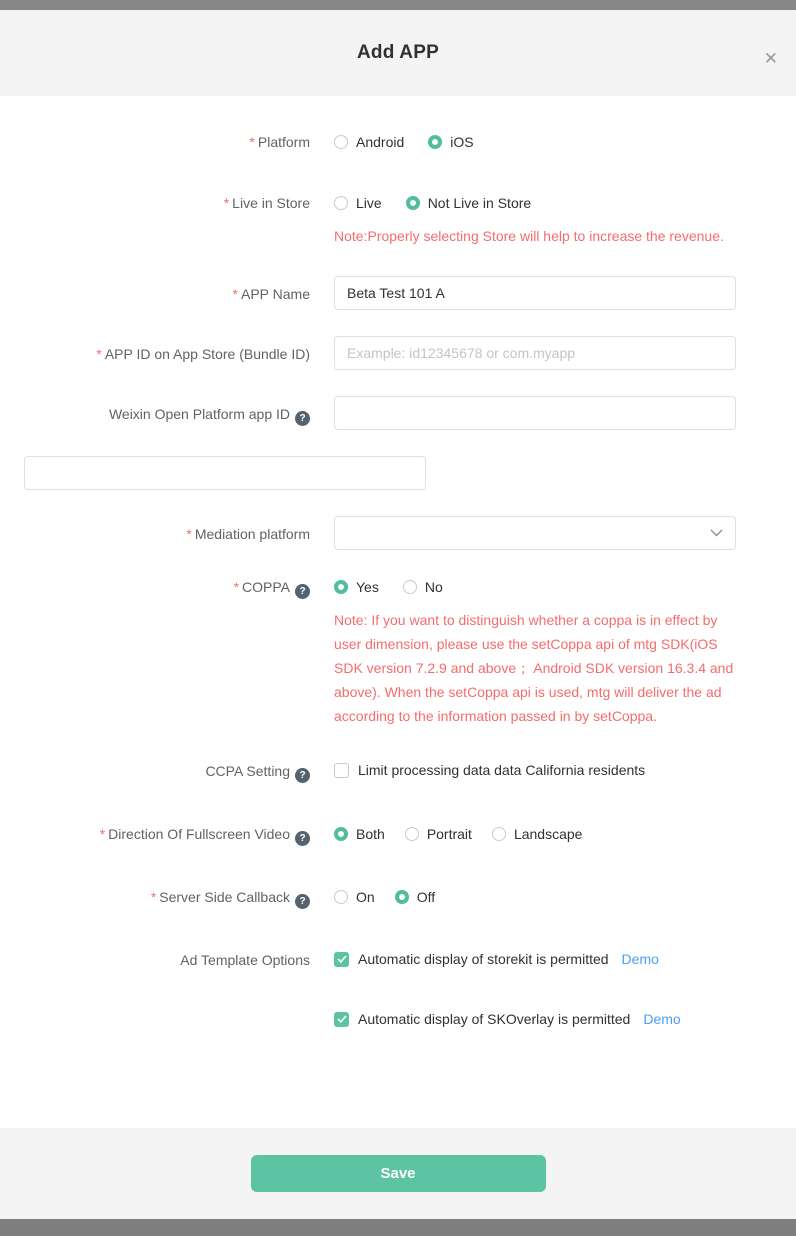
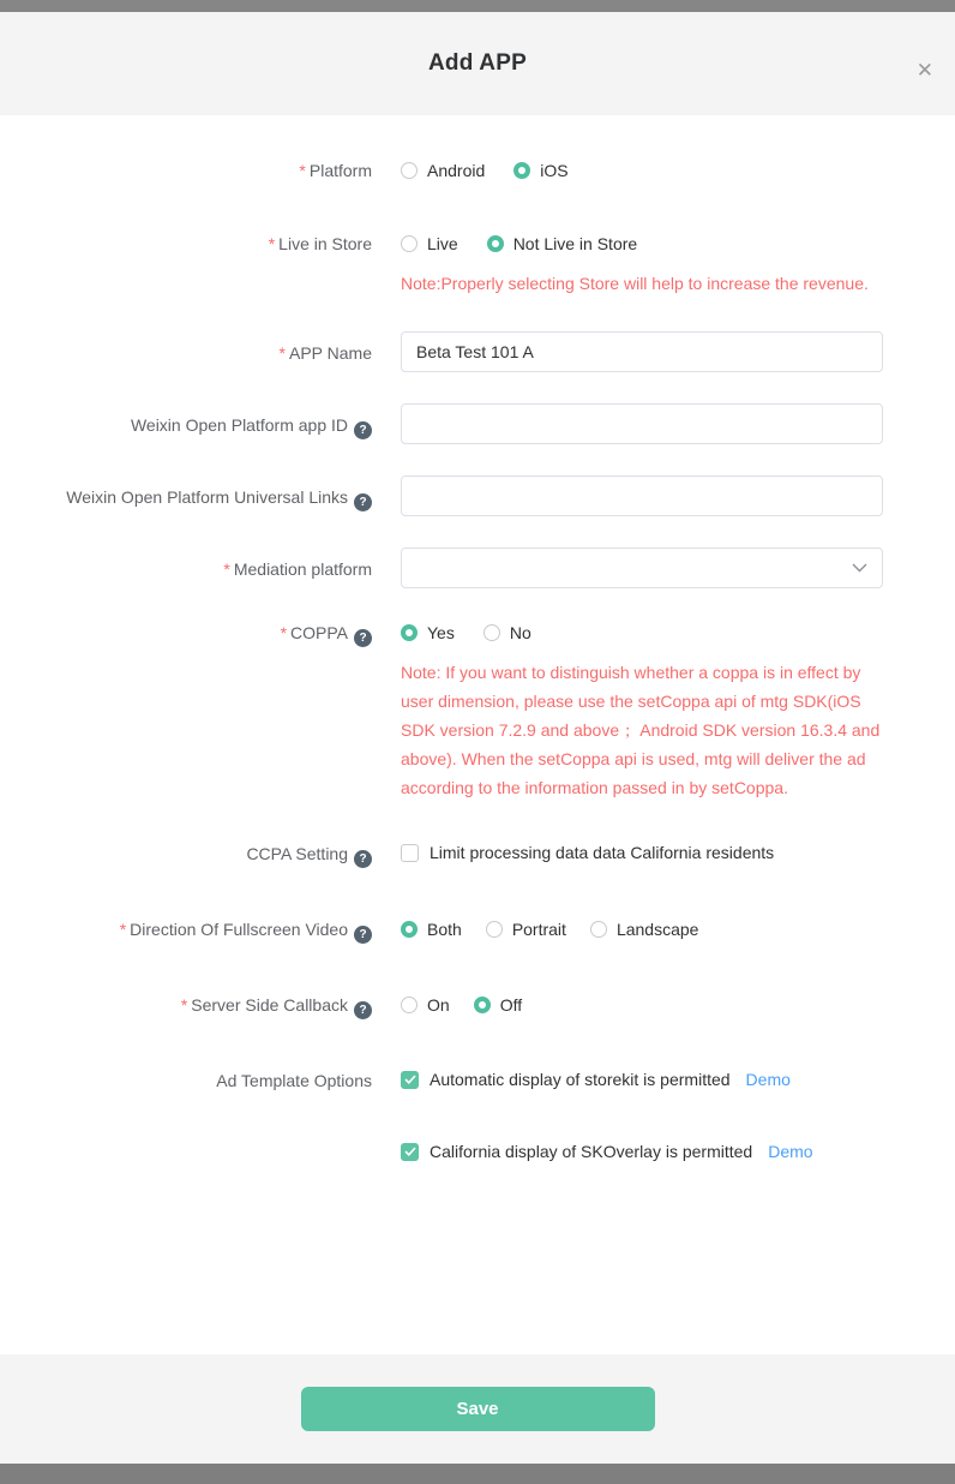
  Add APP
  ✕
  * Platform
  Android
  iOS
  * Live in Store
  Live
  Not Live in Store
  Note:Properly selecting Store will help to increase the revenue.
  * APP Name
  Beta Test 101 A
- * APP ID on App Store (Bundle ID)
- Example: id12345678 or com.myapp
  Weixin Open Platform app ID ?
+ Weixin Open Platform Universal Links ?
  * Mediation platform
  * COPPA ?
  Yes
  No
  Note: If you want to distinguish whether a coppa is in effect by user dimension, please use the setCoppa api of mtg SDK(iOS SDK version 7.2.9 and above； Android SDK version 16.3.4 and above). When the setCoppa api is used, mtg will deliver the ad according to the information passed in by setCoppa.
  CCPA Setting ?
  Limit processing data data California residents
  * Direction Of Fullscreen Video ?
  Both
  Portrait
  Landscape
  * Server Side Callback ?
  On
  Off
  Ad Template Options
  Automatic display of storekit is permitted
  Demo
- Automatic display of SKOverlay is permitted
+ California display of SKOverlay is permitted
  Demo
  Save
